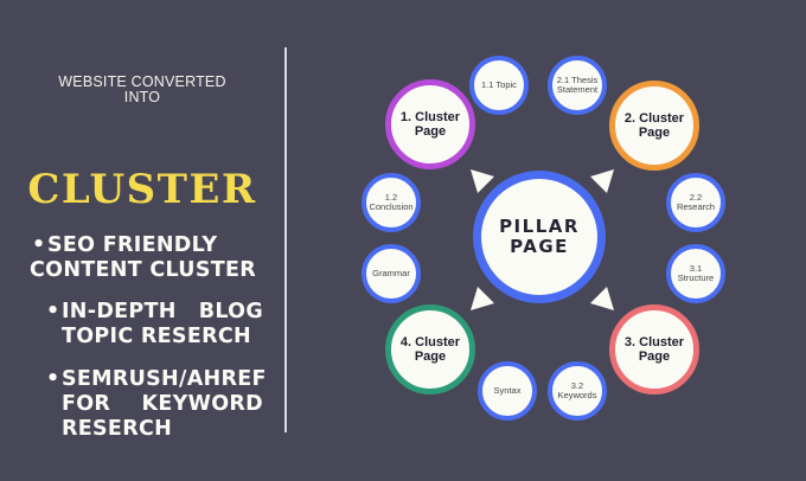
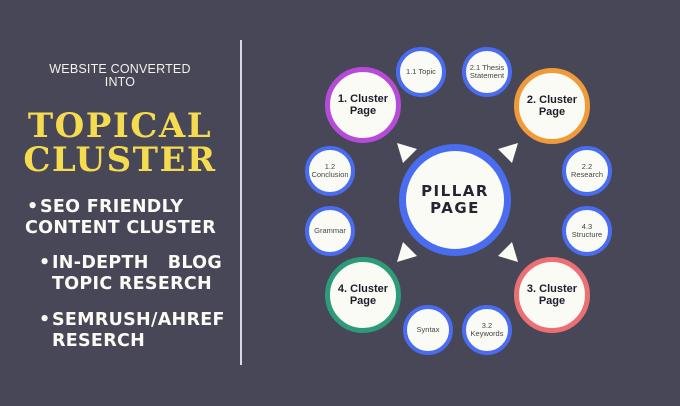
  WEBSITE CONVERTED
  INTO
+ TOPICAL
  CLUSTER
  •
  SEO FRIENDLY
  CONTENT CLUSTER
  •
  IN-DEPTH
  BLOG
  TOPIC RESERCH
  •
  SEMRUSH/AHREF
- FOR
- KEYWORD
  RESERCH
  PILLAR
  PAGE
  1. Cluster
  Page
  2. Cluster
  Page
  3. Cluster
  Page
  4. Cluster
  Page
  1.1 Topic
  2.1 Thesis
  Statement
  1.2
  Conclusion
  2.2
  Research
  Grammar
- 3.1
+ 4.3
  Structure
  Syntax
  3.2
  Keywords
